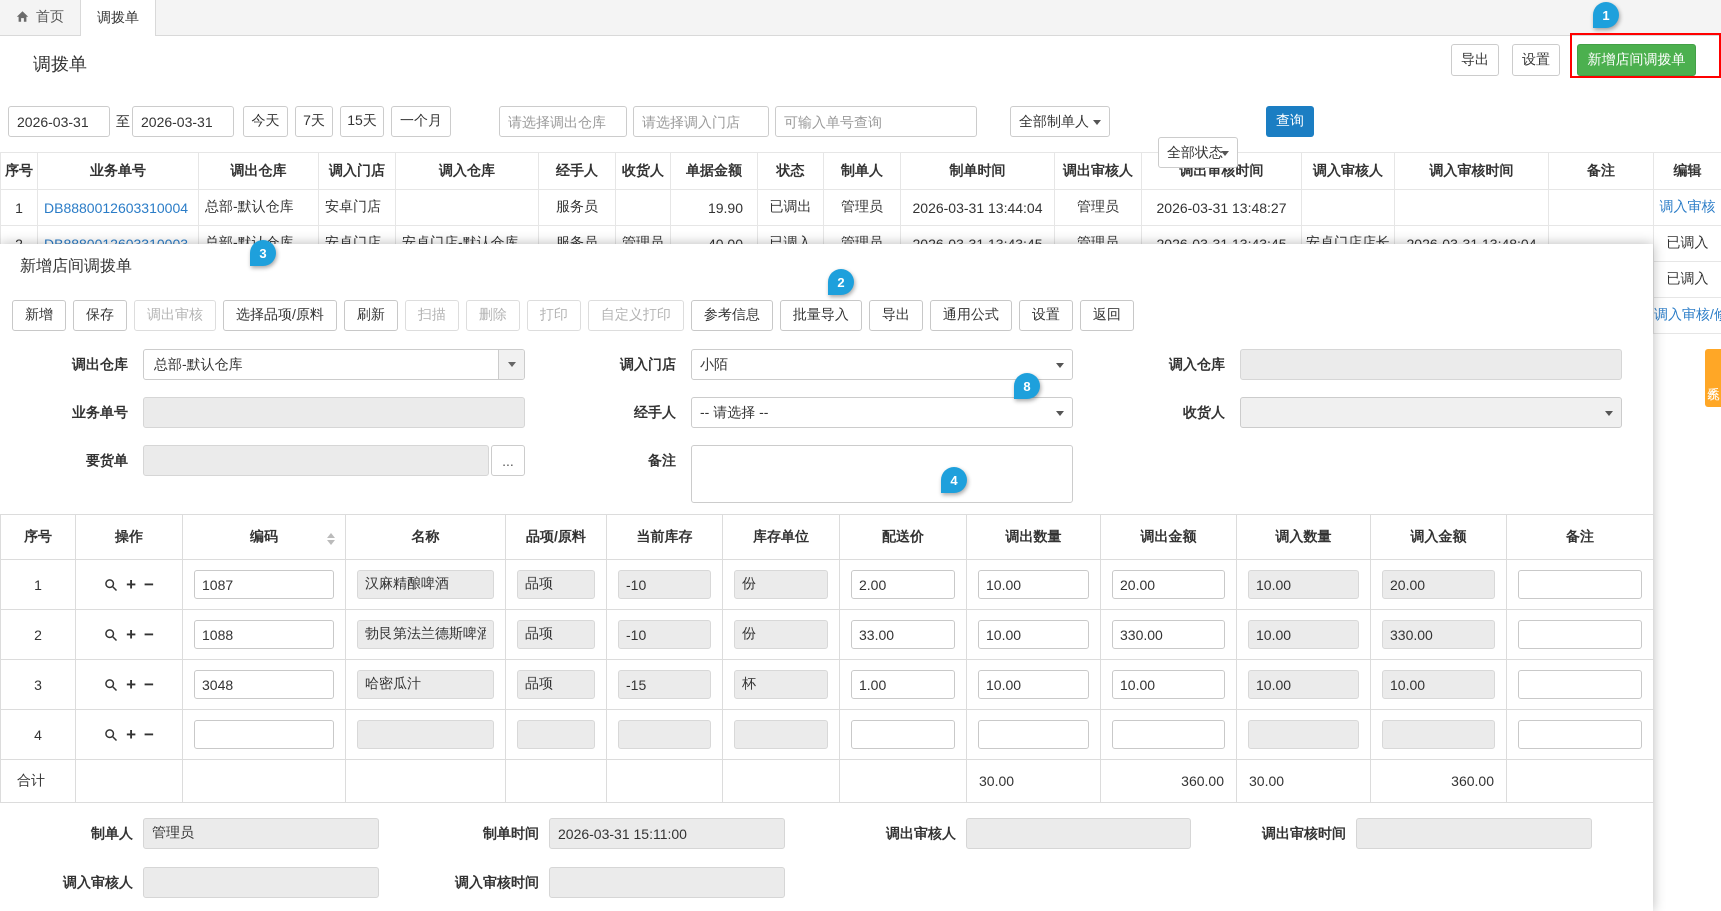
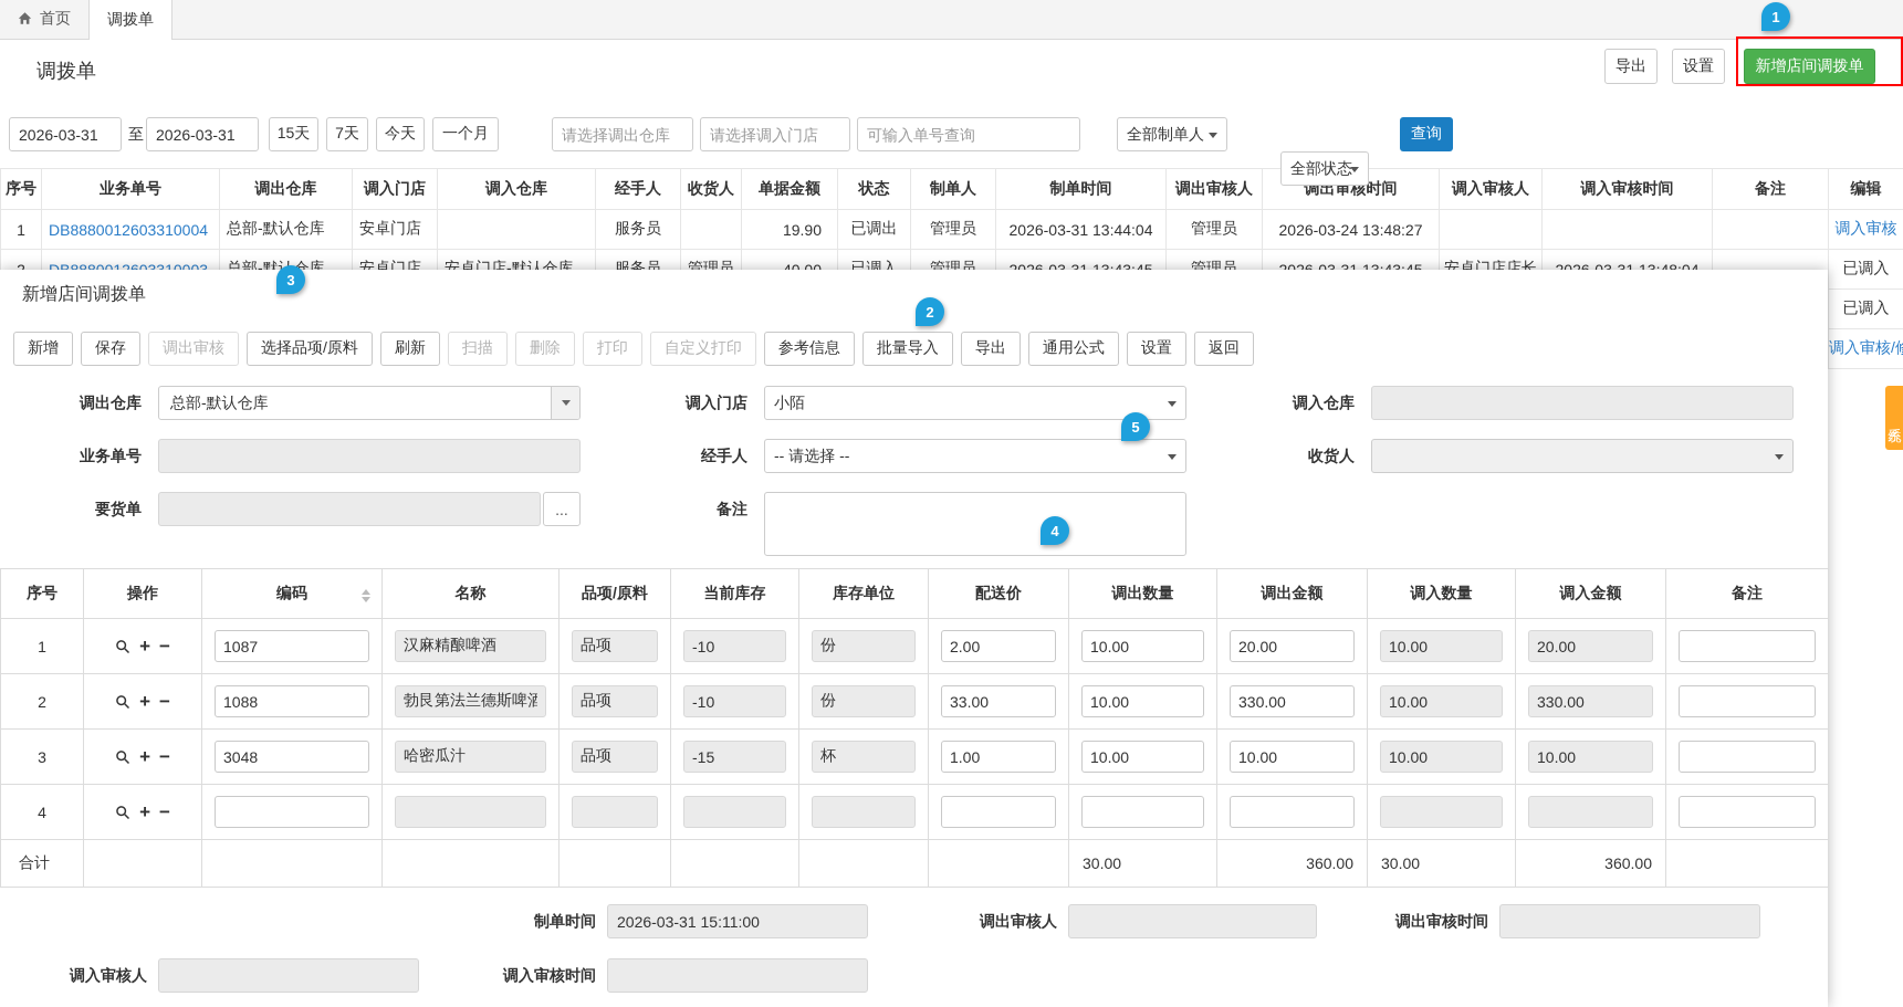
  首页
  调拨单
  调拨单
  导出
  设置
  新增店间调拨单
  2026-03-31
  至
  2026-03-31
- 今天
+ 15天
  7天
- 15天
+ 今天
  一个月
  请选择调出仓库
  请选择调入门店
  可输入单号查询
  全部制单人
  全部状态
  查询
  序号	业务单号	调出仓库	调入门店	调入仓库	经手人	收货人	单据金额	状态	制单人	制单时间	调出审核人	调出审核时间	调入审核人	调入审核时间	备注	编辑
- 1	DB8880012603310004	总部-默认仓库	安卓门店		服务员		19.90	已调出	管理员	2026-03-31 13:44:04	管理员	2026-03-31 13:48:27				调入审核
+ 1	DB8880012603310004	总部-默认仓库	安卓门店		服务员		19.90	已调出	管理员	2026-03-31 13:44:04	管理员	2026-03-24 13:48:27				调入审核
  	已调入
  	调入审核/
  新增店间调拨单
  新增
  保存
  调出审核
  选择品项/原料
  刷新
  扫描
  删除
  打印
  自定义打印
  参考信息
  批量导入
  导出
  通用公式
  设置
  返回
  调出仓库
  总部-默认仓库
  调入门店
  小陌
  调入仓库
  业务单号
  经手人
  -- 请选择 --
  收货人
  要货单
  ...
  备注
  序号	操作	编码	名称	品项/原料	当前库存	库存单位	配送价	调出数量	调出金额	调入数量	调入金额	备注
  1	+ −	1087	汉麻精酿啤酒	品项	-10	份	2.00	10.00	20.00	10.00	20.00
  2	+ −	1088	勃艮第法兰德斯啤酒	品项	-10	份	33.00	10.00	330.00	10.00	330.00
  3	+ −	3048	哈密瓜汁	品项	-15	杯	1.00	10.00	10.00	10.00	10.00
  4	+ −
  合计								30.00	360.00	30.00	360.00
- 制单人
- 管理员
  制单时间
  2026-03-31 15:11:00
  调出审核人
  调出审核时间
  调入审核人
  调入审核时间
  1
  2
  3
  4
- 8
+ 5
